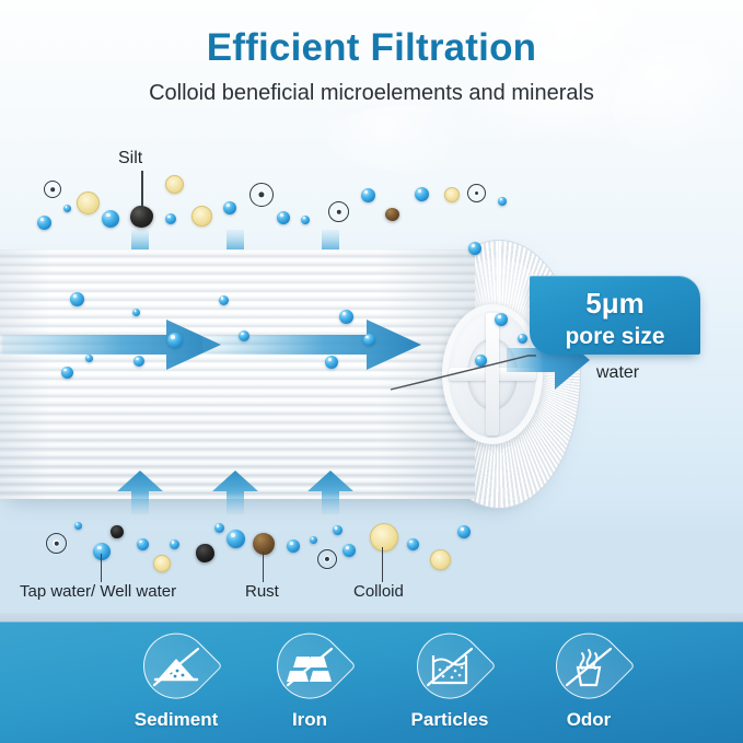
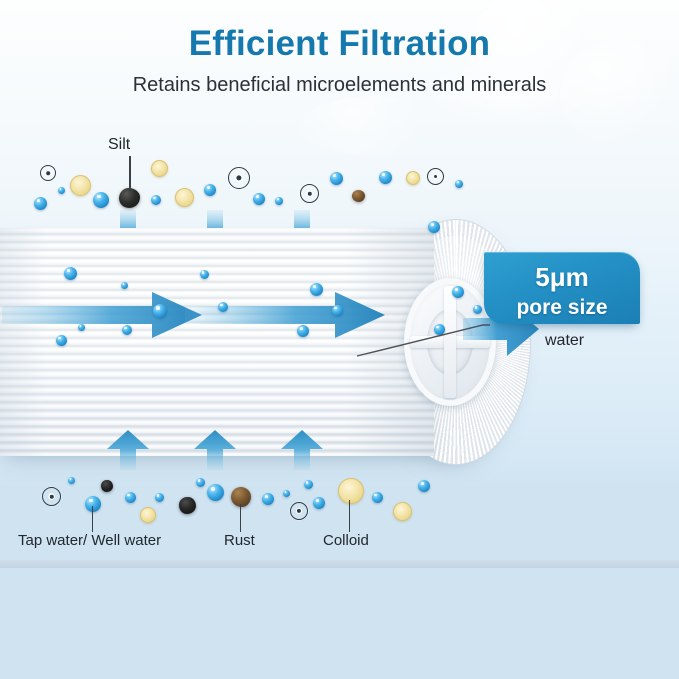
  Efficient Filtration
- Colloid beneficial microelements and minerals
+ Retains beneficial microelements and minerals
  Silt
  water
  5μm
  pore size
  Tap water/ Well water
  Rust
  Colloid
- Sediment
- Iron
- Particles
- Odor
